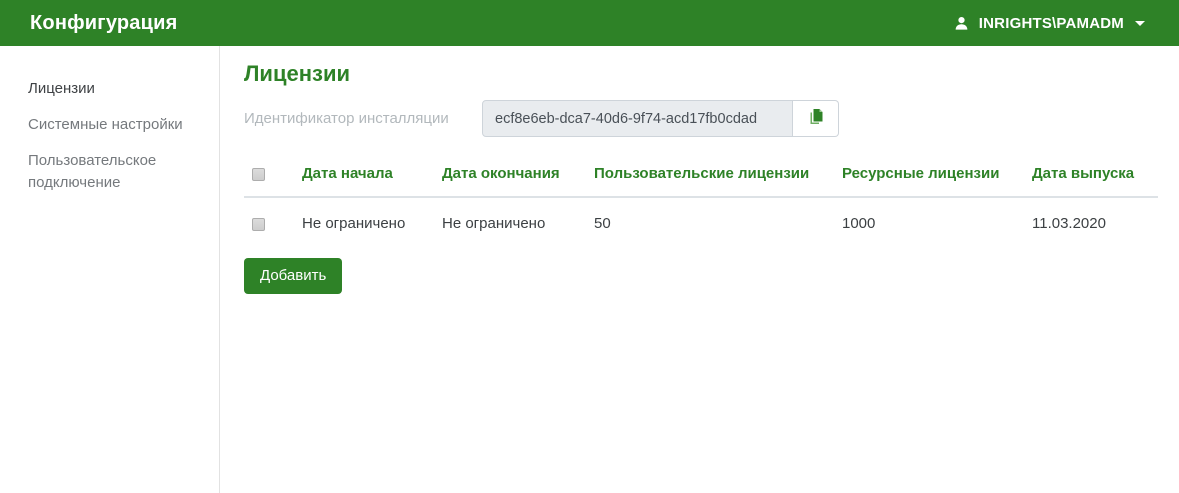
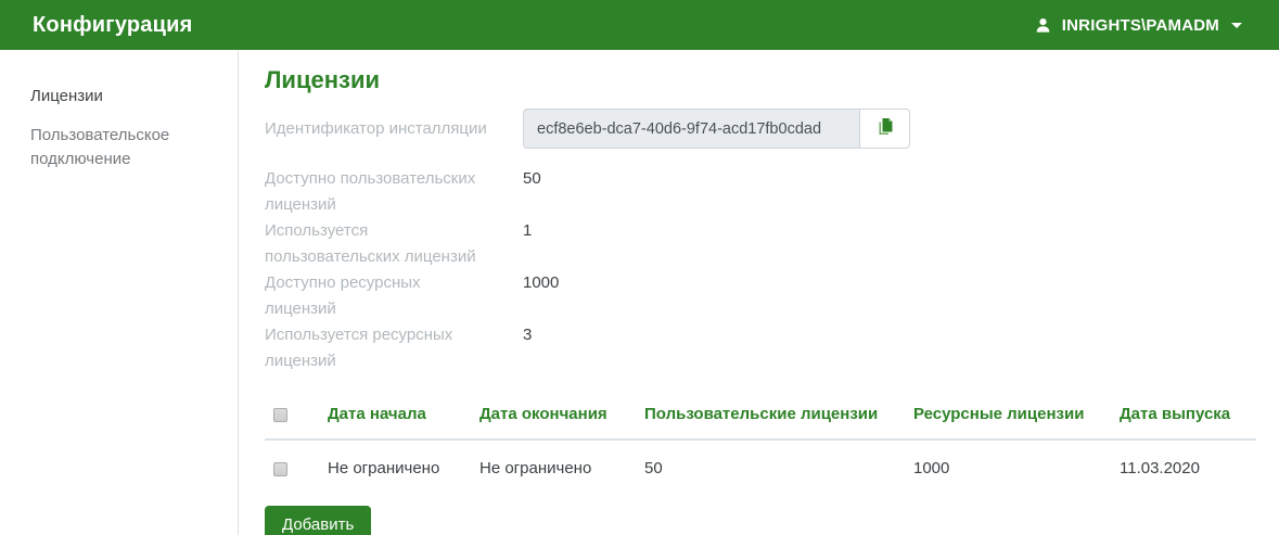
  Конфигурация
  INRIGHTS\PAMADM
  Лицензии
- Системные настройки
  Пользовательское подключение
  Лицензии
  Идентификатор инсталляции
  ecf8e6eb-dca7-40d6-9f74-acd17fb0cdad
+ Доступно пользовательских лицензий
+ 50
+ Используется пользовательских лицензий
+ 1
+ Доступно ресурсных лицензий
+ 1000
+ Используется ресурсных лицензий
+ 3
  	Дата начала	Дата окончания	Пользовательские лицензии	Ресурсные лицензии	Дата выпуска
  	Не ограничено	Не ограничено	50	1000	11.03.2020
  Добавить
